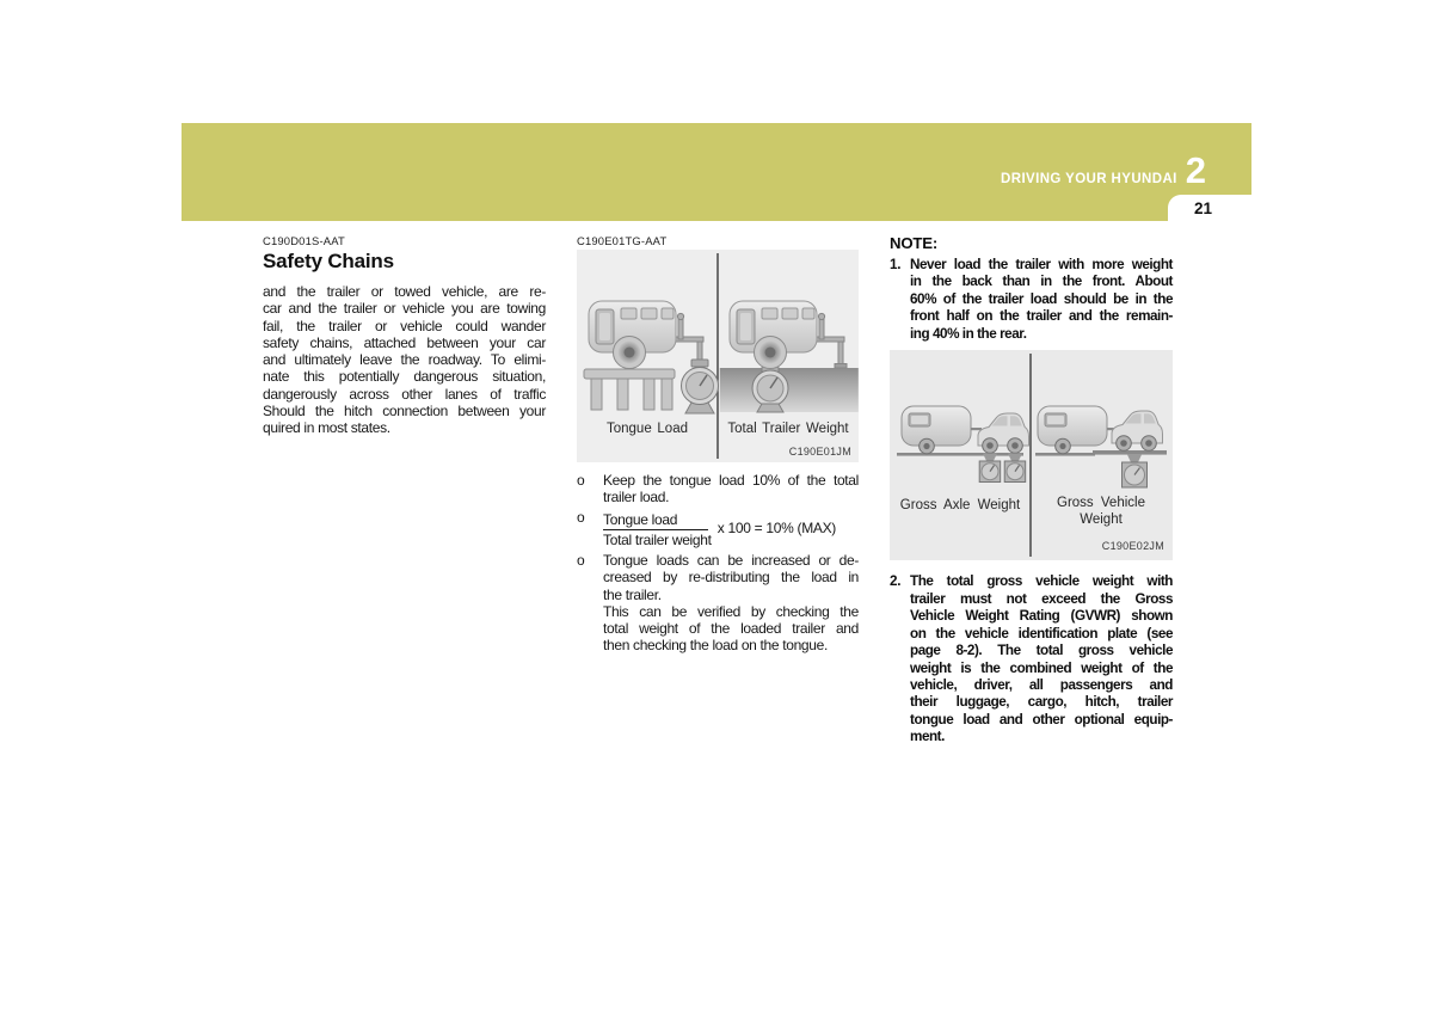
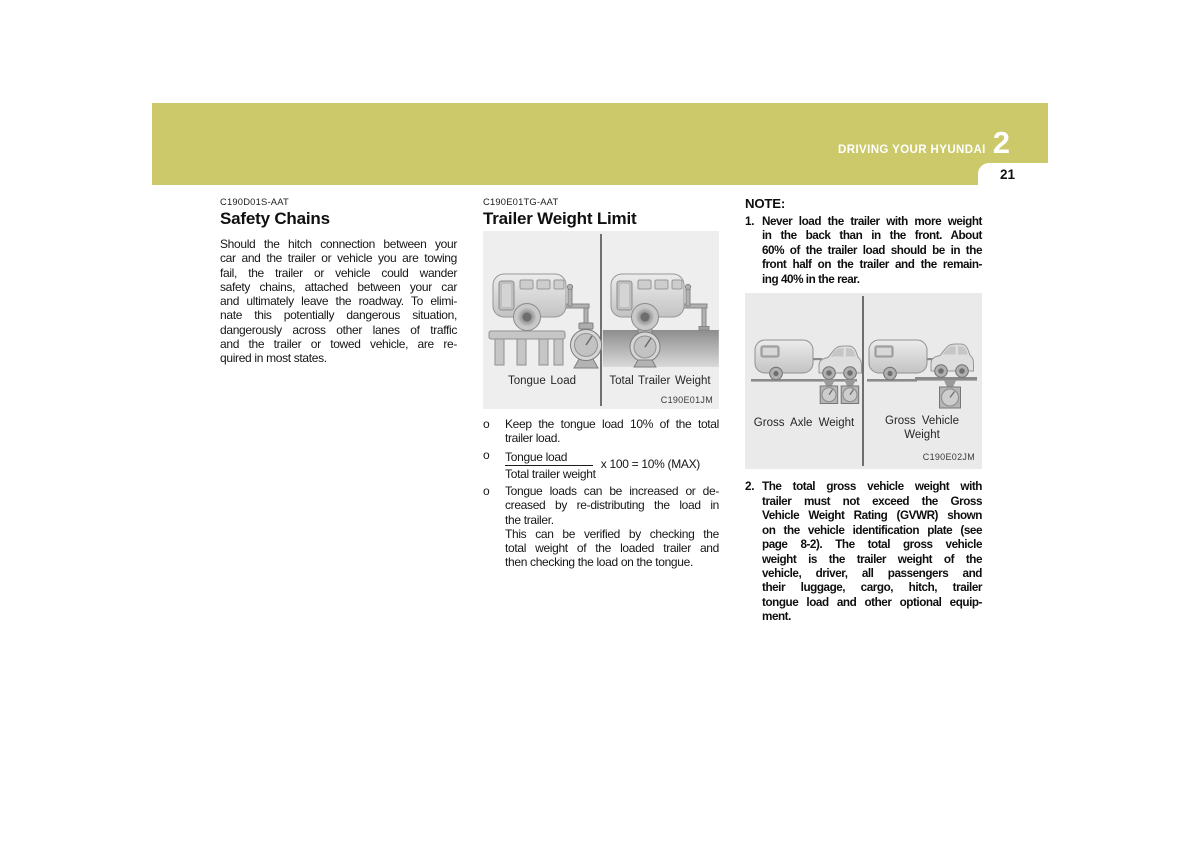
  DRIVING YOUR HYUNDAI
  2
  21
  C190D01S-AAT
  Safety Chains
- and the trailer or towed vehicle, are re-
+ Should the hitch connection between your
  car and the trailer or vehicle you are towing
  fail, the trailer or vehicle could wander
  safety chains, attached between your car
  and ultimately leave the roadway. To elimi-
  nate this potentially dangerous situation,
  dangerously across other lanes of traffic
- Should the hitch connection between your
+ and the trailer or towed vehicle, are re-
  quired in most states.
  C190E01TG-AAT
+ Trailer Weight Limit
  Tongue Load
  Total Trailer Weight
  C190E01JM
  o
  Keep the tongue load 10% of the total
  trailer load.
  o
  Tongue load
  Total trailer weight
  x 100 = 10% (MAX)
  o
  Tongue loads can be increased or de-
  creased by re-distributing the load in
  the trailer.
  This can be verified by checking the
  total weight of the loaded trailer and
  then checking the load on the tongue.
  NOTE:
  1.
  Never load the trailer with more weight
  in the back than in the front. About
  60% of the trailer load should be in the
  front half on the trailer and the remain-
  ing 40% in the rear.
  Gross Axle Weight
  Gross Vehicle
  Weight
  C190E02JM
  2.
  The total gross vehicle weight with
  trailer must not exceed the Gross
  Vehicle Weight Rating (GVWR) shown
  on the vehicle identification plate (see
  page 8-2). The total gross vehicle
- weight is the combined weight of the
+ weight is the trailer weight of the
  vehicle, driver, all passengers and
  their luggage, cargo, hitch, trailer
  tongue load and other optional equip-
  ment.
